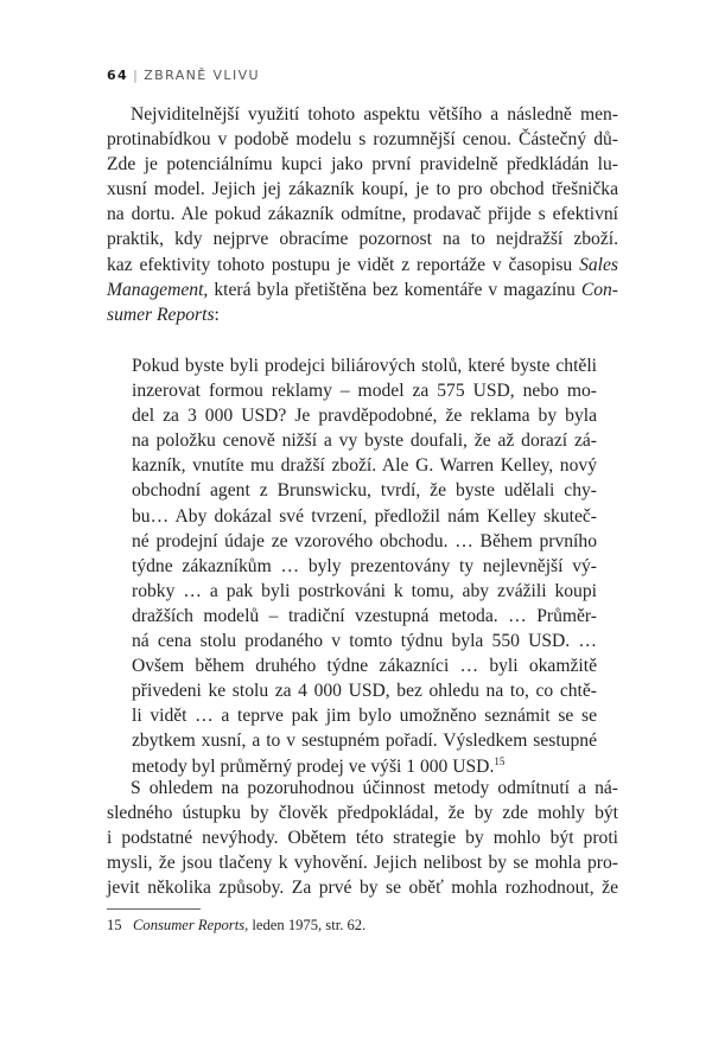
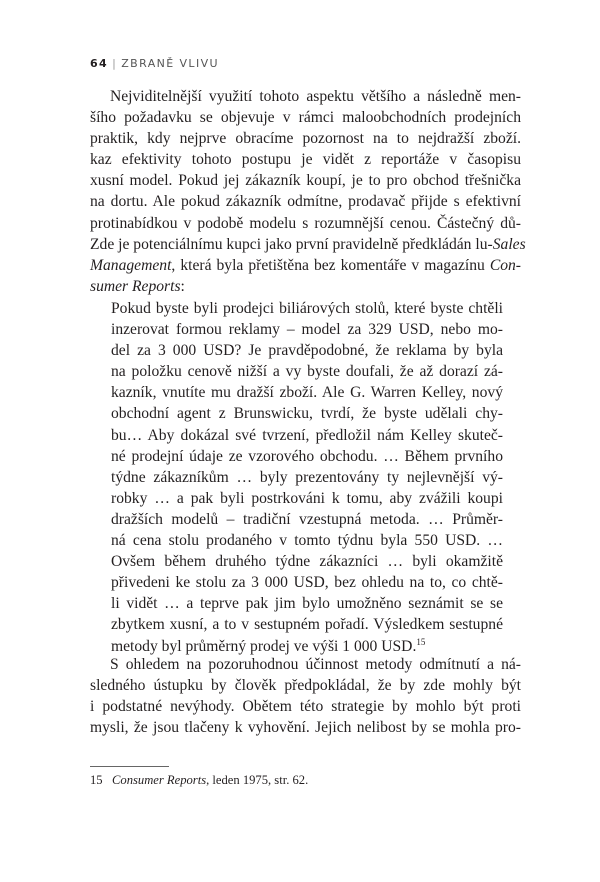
  64 | ZBRANĚ VLIVU
  Nejviditelnější využití tohoto aspektu většího a následně men-
+ šího požadavku se objevuje v rámci maloobchodních prodejních
- protinabídkou v podobě modelu s rozumnější cenou. Částečný dů-
+ praktik, kdy nejprve obracíme pozornost na to nejdražší zboží.
- Zde je potenciálnímu kupci jako první pravidelně předkládán lu-
+ kaz efektivity tohoto postupu je vidět z reportáže v časopisu
- xusní model. Jejich jej zákazník koupí, je to pro obchod třešnička
+ xusní model. Pokud jej zákazník koupí, je to pro obchod třešnička
  na dortu. Ale pokud zákazník odmítne, prodavač přijde s efektivní
- praktik, kdy nejprve obracíme pozornost na to nejdražší zboží.
+ protinabídkou v podobě modelu s rozumnější cenou. Částečný dů-
- kaz efektivity tohoto postupu je vidět z reportáže v časopisu Sales
+ Zde je potenciálnímu kupci jako první pravidelně předkládán lu-Sales
  Management, která byla přetištěna bez komentáře v magazínu Con-
  sumer Reports:
  Pokud byste byli prodejci biliárových stolů, které byste chtěli
- inzerovat formou reklamy – model za 575 USD, nebo mo-
+ inzerovat formou reklamy – model za 329 USD, nebo mo-
  del za 3 000 USD? Je pravděpodobné, že reklama by byla
  na položku cenově nižší a vy byste doufali, že až dorazí zá-
  kazník, vnutíte mu dražší zboží. Ale G. Warren Kelley, nový
  obchodní agent z Brunswicku, tvrdí, že byste udělali chy-
  bu… Aby dokázal své tvrzení, předložil nám Kelley skuteč-
  né prodejní údaje ze vzorového obchodu. … Během prvního
  týdne zákazníkům … byly prezentovány ty nejlevnější vý-
  robky … a pak byli postrkováni k tomu, aby zvážili koupi
  dražších modelů – tradiční vzestupná metoda. … Průměr-
  ná cena stolu prodaného v tomto týdnu byla 550 USD. …
  Ovšem během druhého týdne zákazníci … byli okamžitě
- přivedeni ke stolu za 4 000 USD, bez ohledu na to, co chtě-
+ přivedeni ke stolu za 3 000 USD, bez ohledu na to, co chtě-
  li vidět … a teprve pak jim bylo umožněno seznámit se se
  zbytkem xusní, a to v sestupném pořadí. Výsledkem sestupné
  metody byl průměrný prodej ve výši 1 000 USD.15
  S ohledem na pozoruhodnou účinnost metody odmítnutí a ná-
  sledného ústupku by člověk předpokládal, že by zde mohly být
  i podstatné nevýhody. Obětem této strategie by mohlo být proti
  mysli, že jsou tlačeny k vyhovění. Jejich nelibost by se mohla pro-
- jevit několika způsoby. Za prvé by se oběť mohla rozhodnout, že
  15 Consumer Reports, leden 1975, str. 62.
